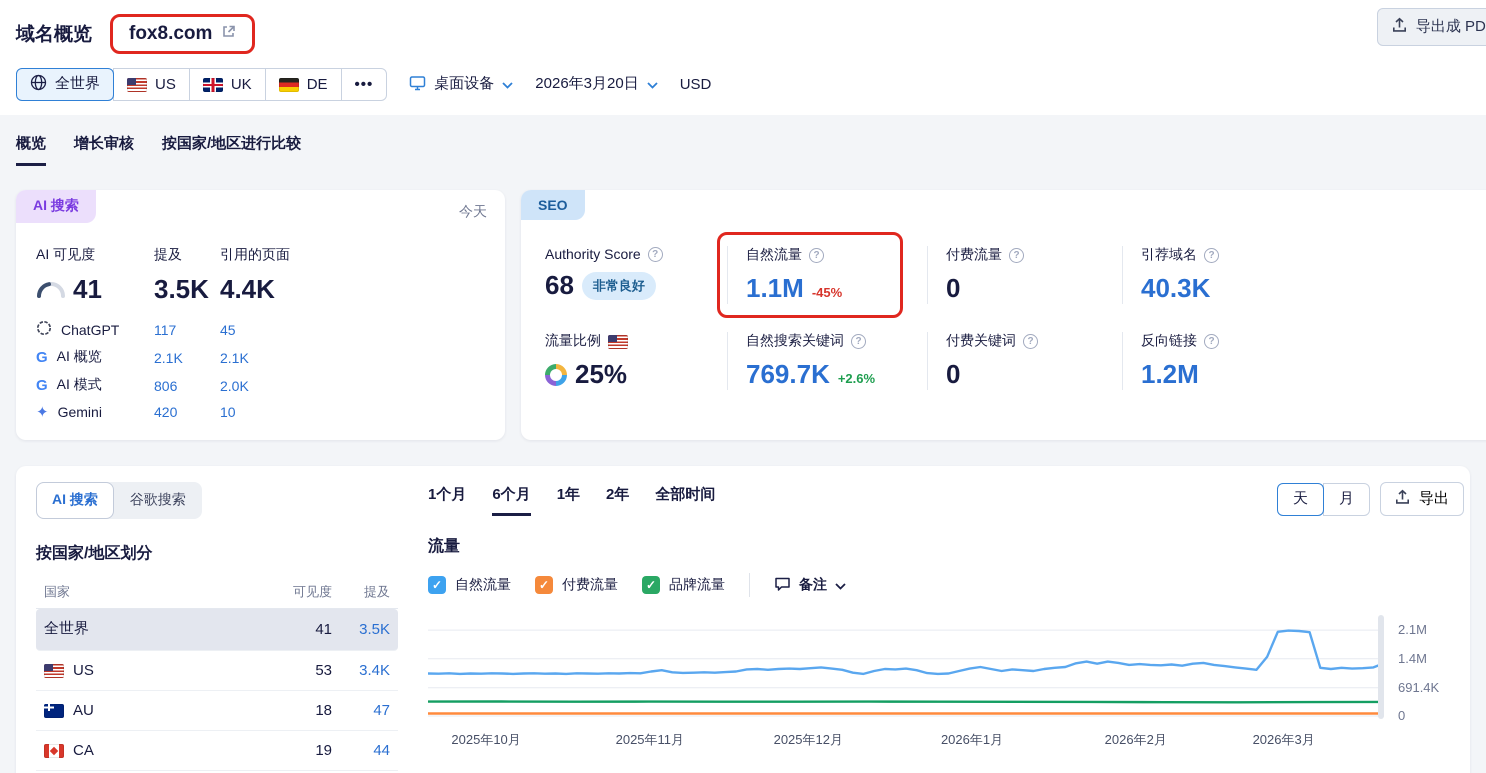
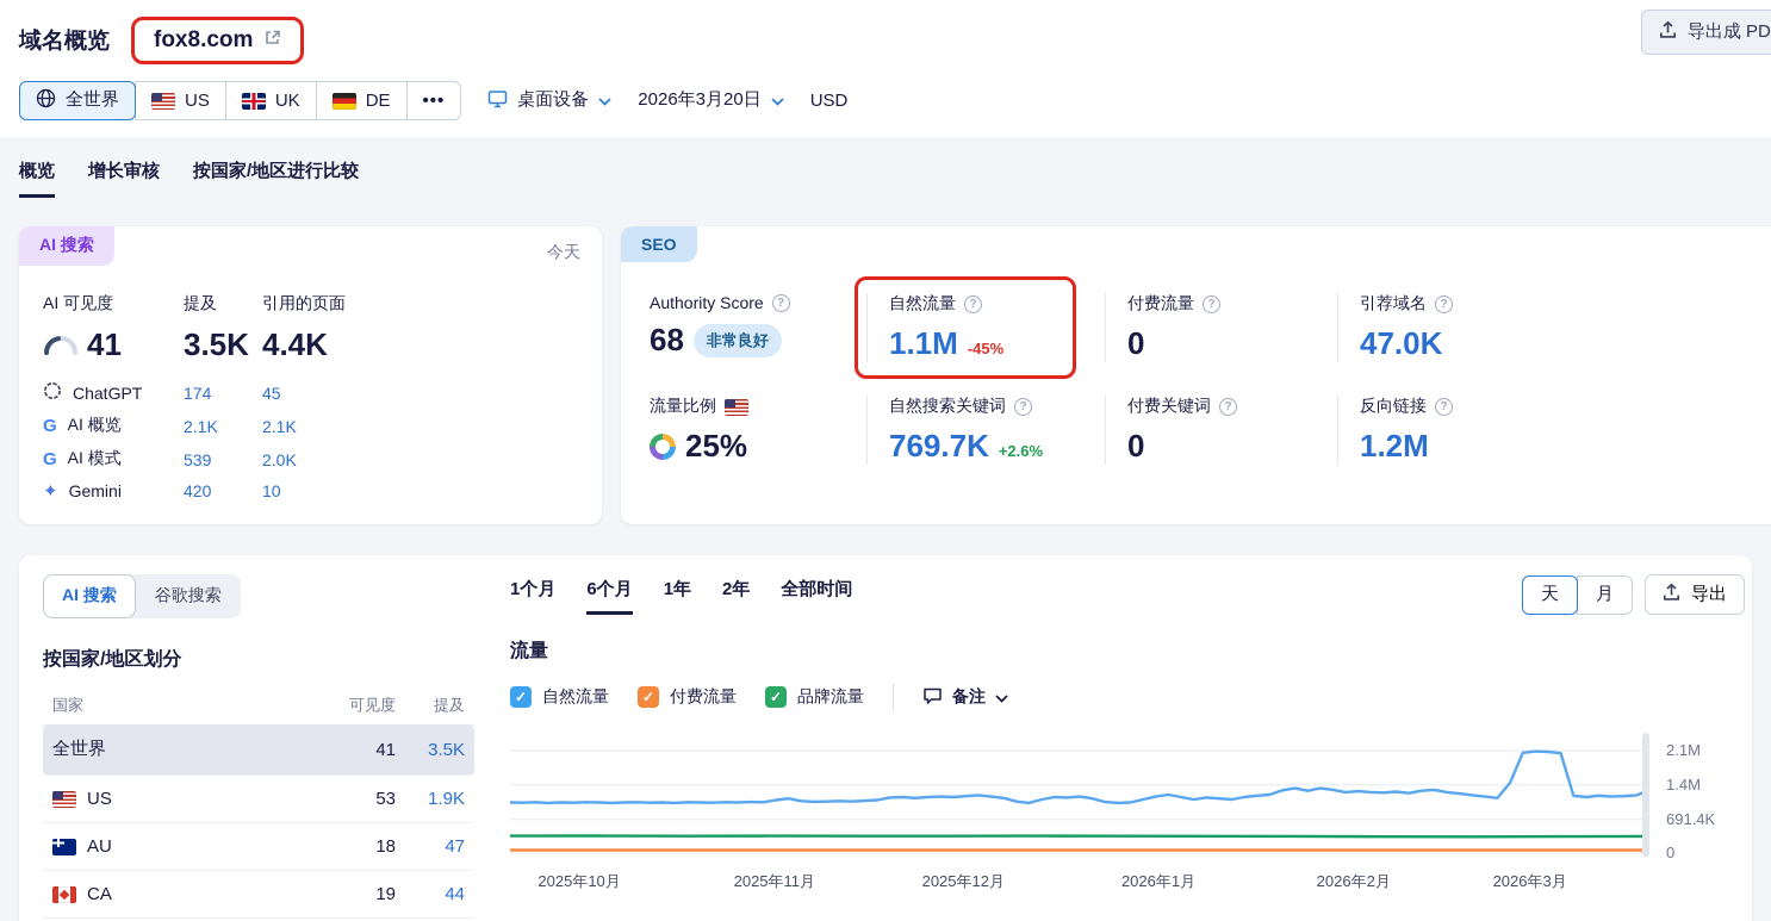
  域名概览
  fox8.com
  导出成 PD
  全世界
  US
  UK
  DE
  •••
  桌面设备
  2026年3月20日
  USD
  概览
  增长审核
  按国家/地区进行比较
  AI 搜索
  今天
  AI 可见度
  提及
  引用的页面
  41
  3.5K
  4.4K
  ChatGPT
- 117
+ 174
  45
  G
  AI 概览
  2.1K
  2.1K
  G
  AI 模式
- 806
+ 539
  2.0K
  ✦
  Gemini
  420
  10
  SEO
  Authority Score
  68
  非常良好
  自然流量
  1.1M
  -45%
  付费流量
  0
  引荐域名
- 40.3K
+ 47.0K
  流量比例
  25%
  自然搜索关键词
  769.7K
  +2.6%
  付费关键词
  0
  反向链接
  1.2M
  天
  月
  导出
  AI 搜索
  谷歌搜索
  按国家/地区划分
  国家
  可见度
  提及
  全世界
  41
  3.5K
  US
  53
- 3.4K
+ 1.9K
  AU
  18
  47
  CA
  19
  44
  1个月
  6个月
  1年
  2年
  全部时间
  流量
  自然流量
  付费流量
  品牌流量
  备注
  2025年10月
  2025年11月
  2025年12月
  2026年1月
  2026年2月
  2026年3月
  0
  691.4K
  1.4M
  2.1M
